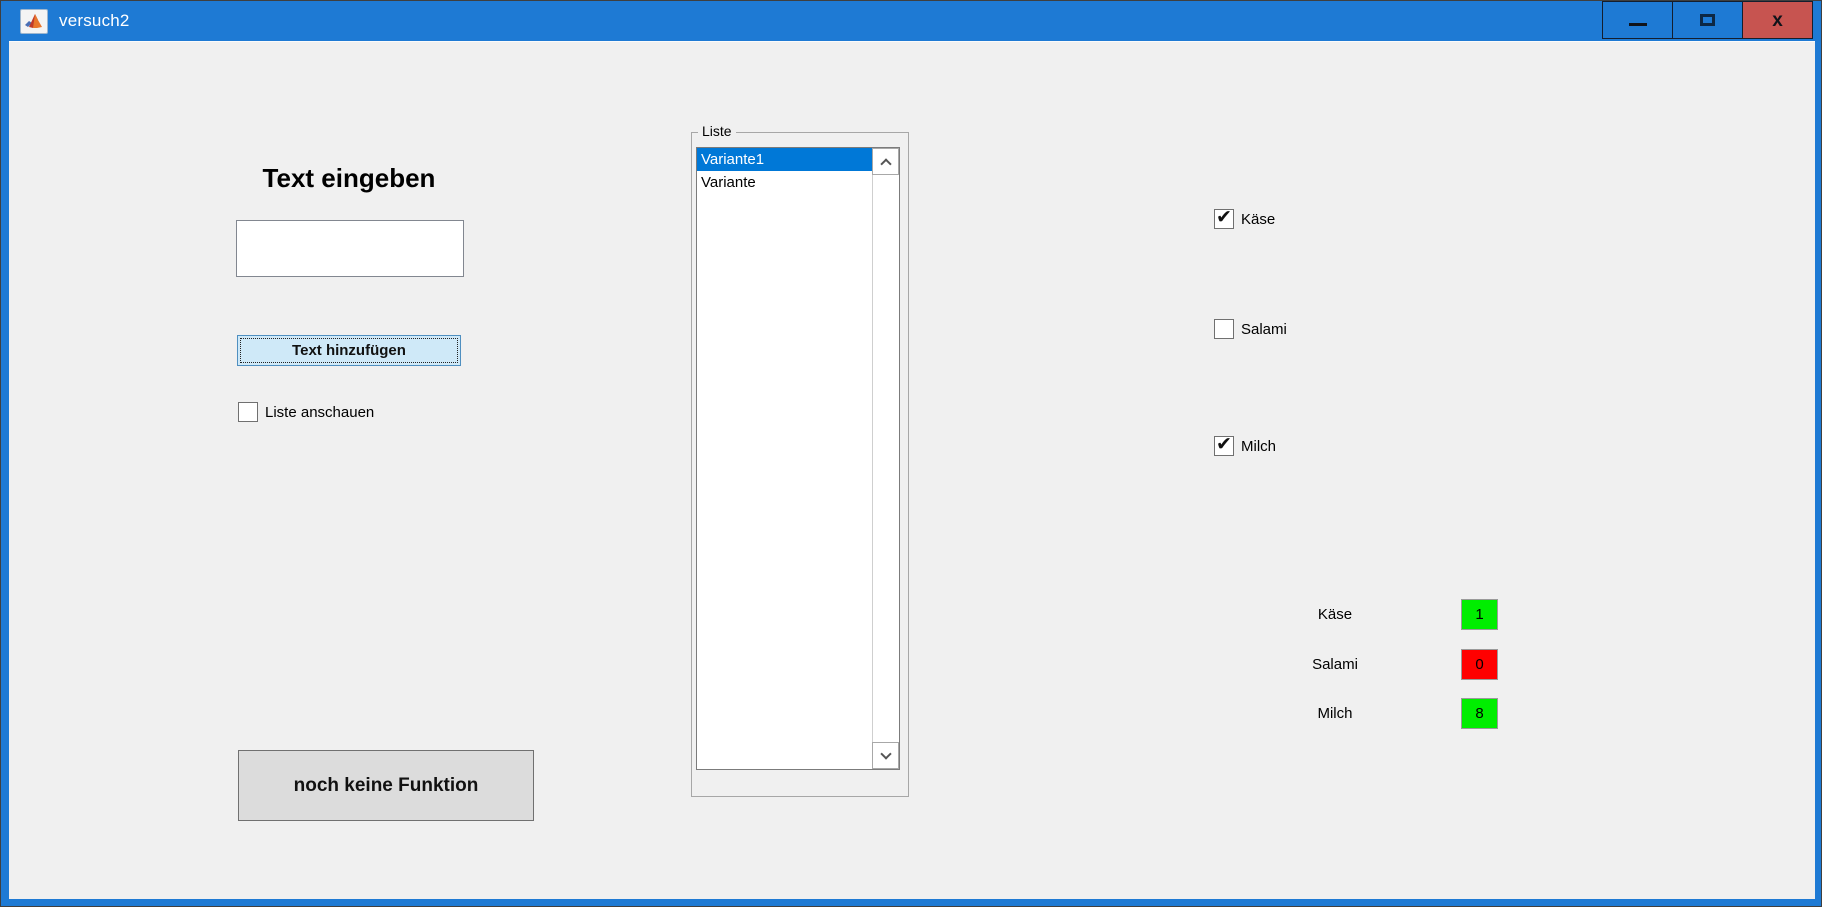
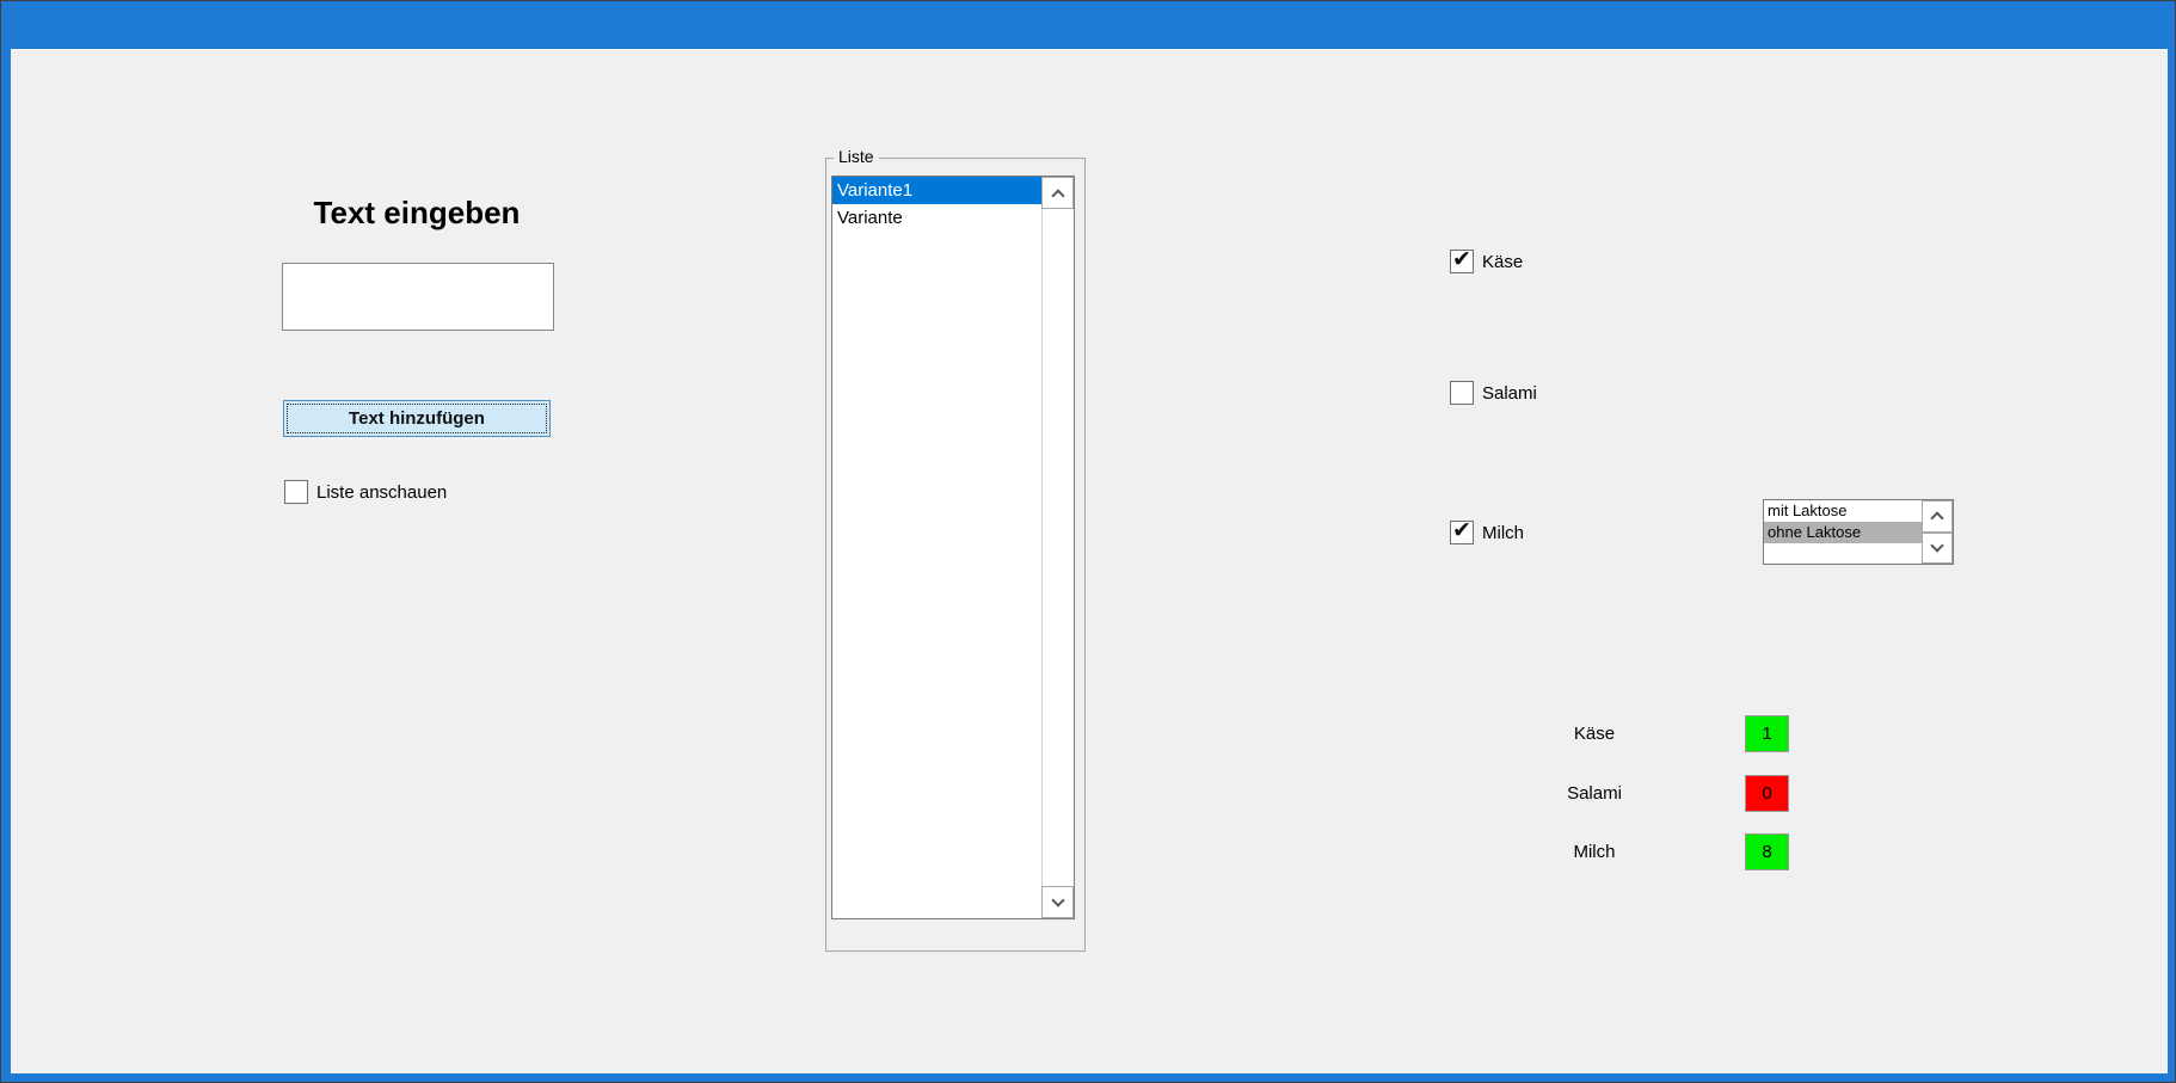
- versuch2
- x
  Text eingeben
  Text hinzufügen
  Liste anschauen
- noch keine Funktion
  Liste
  Variante1
  Variante
  ✔
  Käse
  Salami
  ✔
  Milch
+ mit Laktose
+ ohne Laktose
  Käse
  1
  Salami
  0
  Milch
  8
